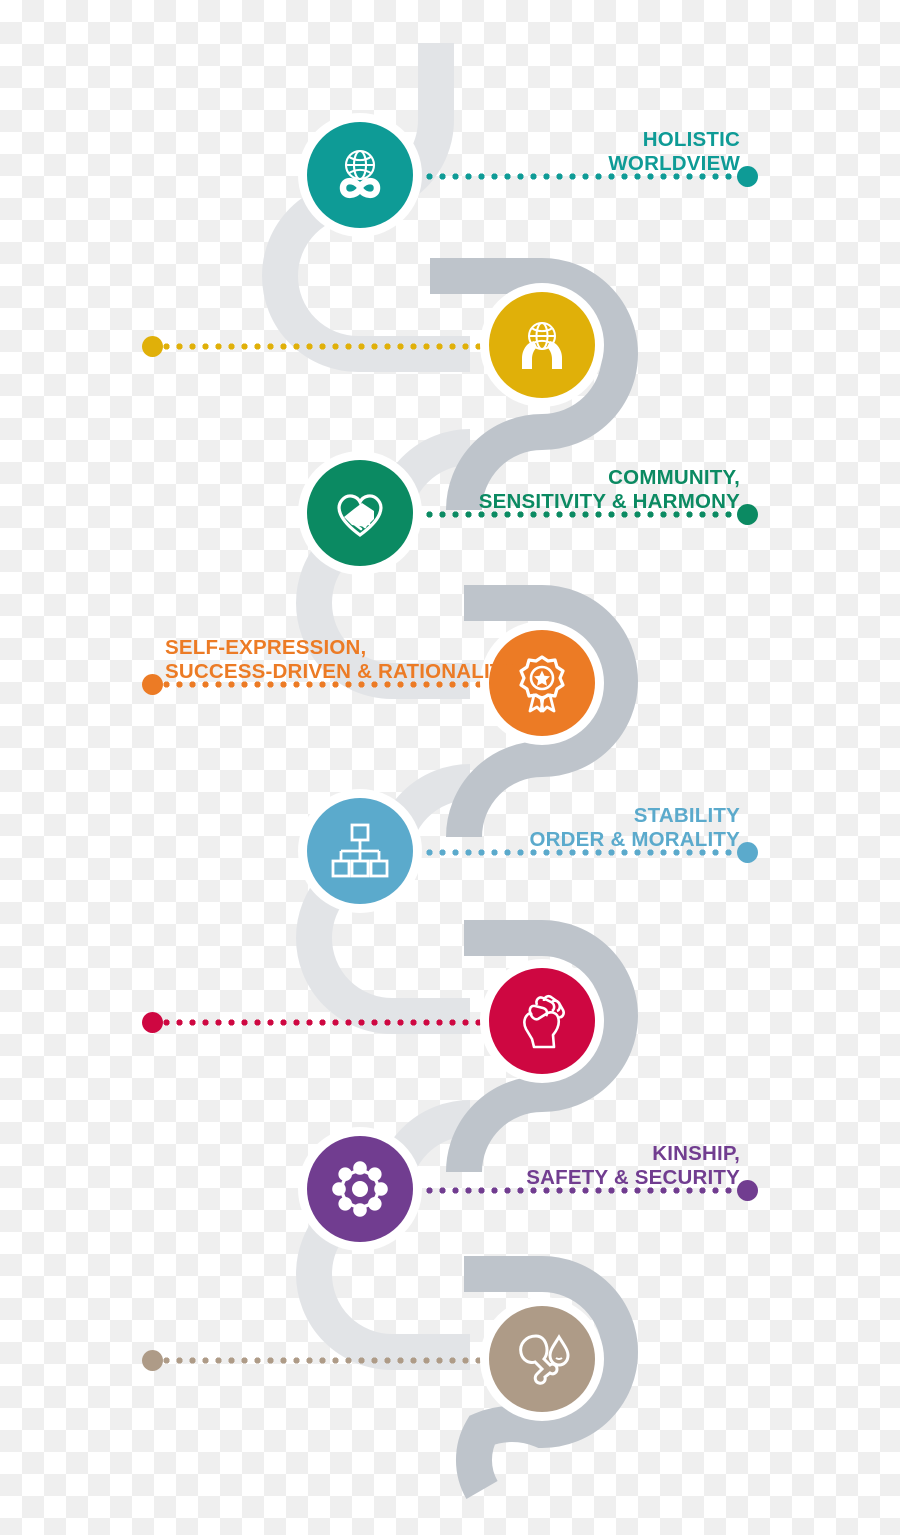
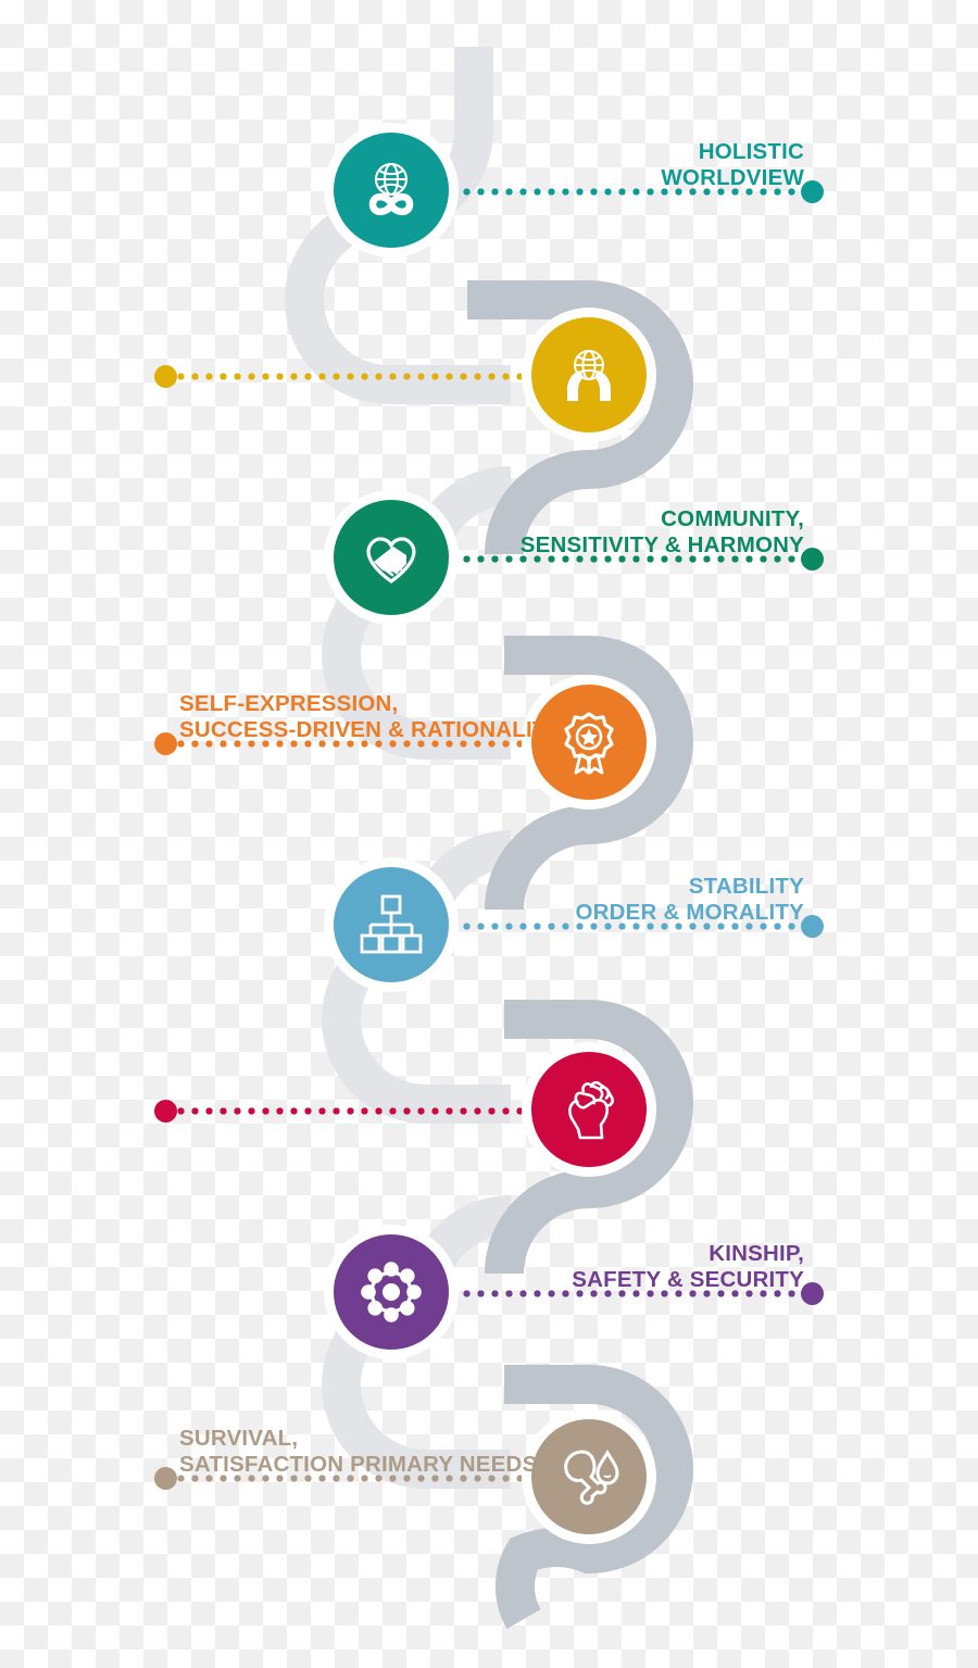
  HOLISTIC
  WORLDVIEW
  COMMUNITY,
  SENSITIVITY & HARMONY
  SELF-EXPRESSION,
  SUCCESS-DRIVEN & RATIONALITY
  STABILITY
  ORDER & MORALITY
  KINSHIP,
  SAFETY & SECURITY
+ SURVIVAL,
+ SATISFACTION PRIMARY NEEDS
